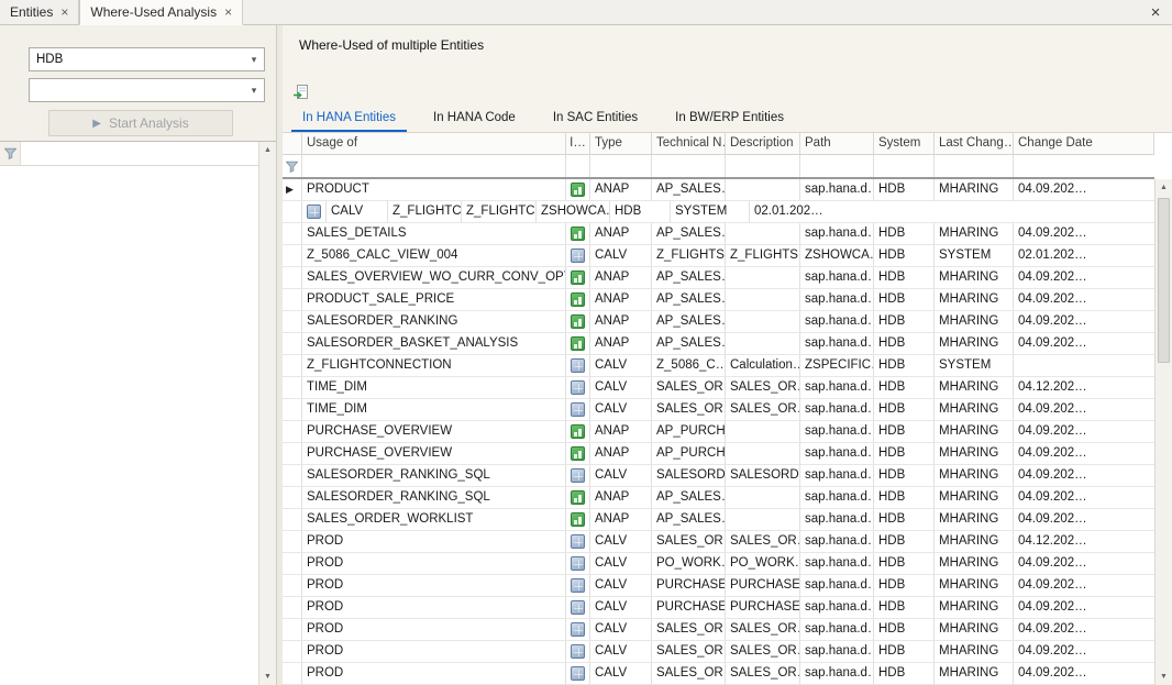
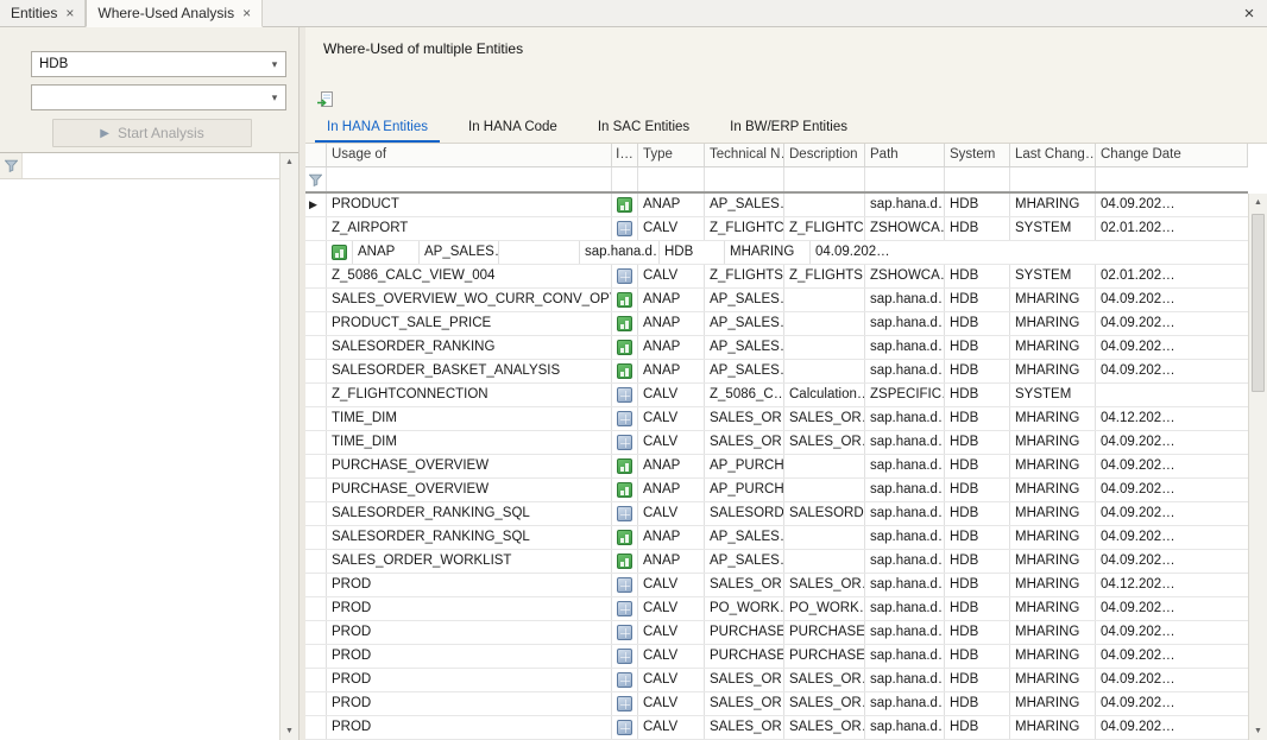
  Entities
  ×
  Where-Used Analysis
  ×
  ×
  HDB
  ▾
  ▾
  ▶
  Start Analysis
  Where-Used of multiple Entities
  In HANA Entities
  In HANA Code
  In SAC Entities
  In BW/ERP Entities
  Usage of
  I…
  Type
  Technical N
  Description
  Path
  System
  Last Chang…
  Change Date
  ▶
  PRODUCT
  ANAP
  AP_SALES
  sap.hana.d…
  HDB
  MHARING
  04.09.202…
+ Z_AIRPORT
  CALV
  Z_FLIGHTC
  Z_FLIGHTC
  ZSHOWCA
  HDB
  SYSTEM
  02.01.202…
- SALES_DETAILS
  ANAP
  AP_SALES
  sap.hana.d…
  HDB
  MHARING
  04.09.202…
  Z_5086_CALC_VIEW_004
  CALV
  Z_FLIGHTS
  Z_FLIGHTS
  ZSHOWCA
  HDB
  SYSTEM
  02.01.202…
  SALES_OVERVIEW_WO_CURR_CONV_OP
  ANAP
  AP_SALES
  sap.hana.d…
  HDB
  MHARING
  04.09.202…
  PRODUCT_SALE_PRICE
  ANAP
  AP_SALES
  sap.hana.d…
  HDB
  MHARING
  04.09.202…
  SALESORDER_RANKING
  ANAP
  AP_SALES
  sap.hana.d…
  HDB
  MHARING
  04.09.202…
  SALESORDER_BASKET_ANALYSIS
  ANAP
  AP_SALES
  sap.hana.d…
  HDB
  MHARING
  04.09.202…
  Z_FLIGHTCONNECTION
  CALV
  Z_5086_C…
  Calculation…
  ZSPECIFIC
  HDB
  SYSTEM
  TIME_DIM
  CALV
  SALES_OR
  SALES_OR
  sap.hana.d…
  HDB
  MHARING
  04.12.202…
  TIME_DIM
  CALV
  SALES_OR
  SALES_OR
  sap.hana.d…
  HDB
  MHARING
  04.09.202…
  PURCHASE_OVERVIEW
  ANAP
  AP_PURCH
  sap.hana.d…
  HDB
  MHARING
  04.09.202…
  PURCHASE_OVERVIEW
  ANAP
  AP_PURCH
  sap.hana.d…
  HDB
  MHARING
  04.09.202…
  SALESORDER_RANKING_SQL
  CALV
  SALESORD
  SALESORD
  sap.hana.d…
  HDB
  MHARING
  04.09.202…
  SALESORDER_RANKING_SQL
  ANAP
  AP_SALES
  sap.hana.d…
  HDB
  MHARING
  04.09.202…
  SALES_ORDER_WORKLIST
  ANAP
  AP_SALES
  sap.hana.d…
  HDB
  MHARING
  04.09.202…
  PROD
  CALV
  SALES_OR
  SALES_OR
  sap.hana.d…
  HDB
  MHARING
  04.12.202…
  PROD
  CALV
  PO_WORK
  PO_WORK
  sap.hana.d…
  HDB
  MHARING
  04.09.202…
  PROD
  CALV
  PURCHASE
  PURCHASE
  sap.hana.d…
  HDB
  MHARING
  04.09.202…
  PROD
  CALV
  PURCHASE
  PURCHASE
  sap.hana.d…
  HDB
  MHARING
  04.09.202…
  PROD
  CALV
  SALES_OR
  SALES_OR
  sap.hana.d…
  HDB
  MHARING
  04.09.202…
  PROD
  CALV
  SALES_OR
  SALES_OR
  sap.hana.d…
  HDB
  MHARING
  04.09.202…
  PROD
  CALV
  SALES_OR
  SALES_OR
  sap.hana.d…
  HDB
  MHARING
  04.09.202…
